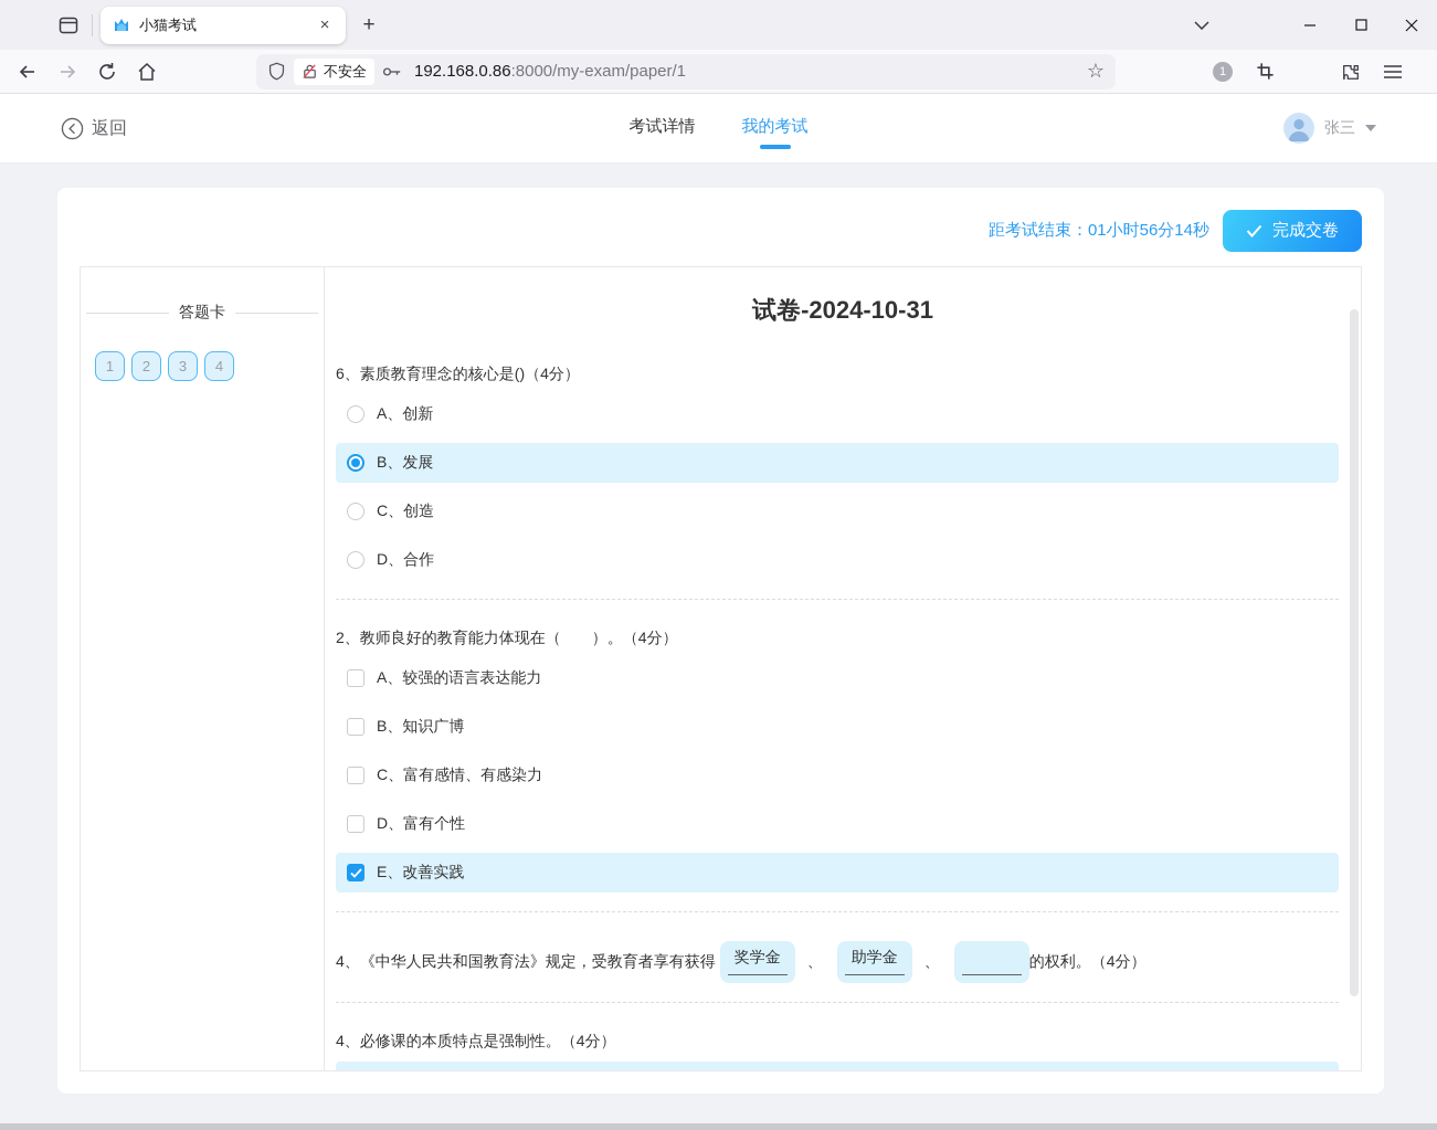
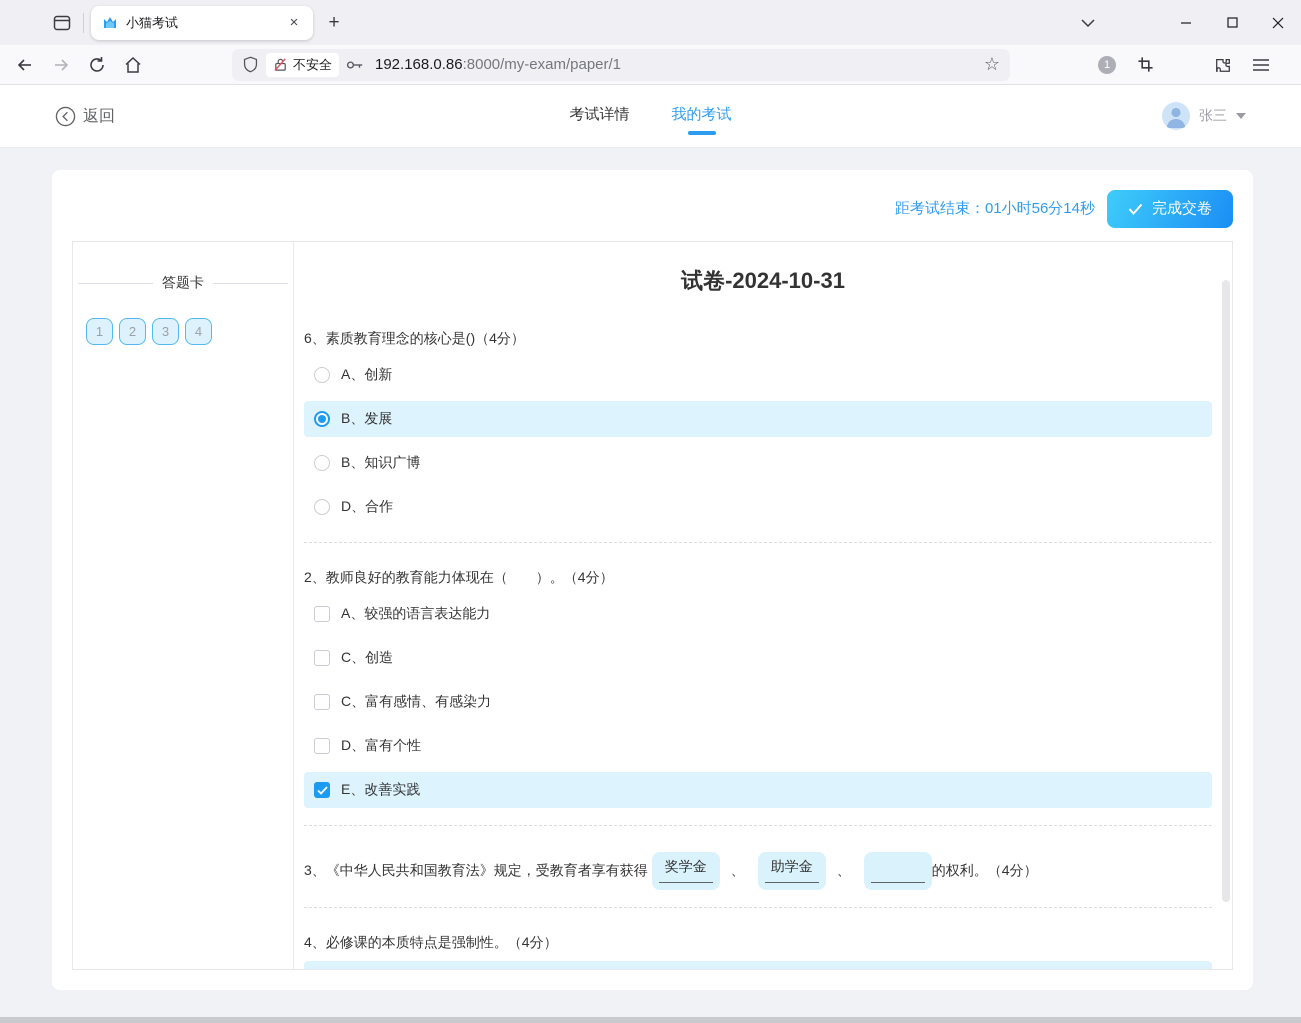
  小猫考试
  ×
  +
  不安全
  192.168.0.86:8000/my-exam/paper/1
  ☆
  1
  返回
  考试详情
  我的考试
  张三
  距考试结束：01小时56分14秒
  完成交卷
  答题卡
  1
  2
  3
  4
  试卷-2024-10-31
  6、素质教育理念的核心是()（4分）
  A、创新
  B、发展
- C、创造
+ B、知识广博
  D、合作
  2、教师良好的教育能力体现在（ ）。（4分）
  A、较强的语言表达能力
- B、知识广博
+ C、创造
  C、富有感情、有感染力
  D、富有个性
  E、改善实践
- 4、《中华人民共和国教育法》规定，受教育者享有获得
+ 3、《中华人民共和国教育法》规定，受教育者享有获得
  奖学金
  、
  助学金
  、
  的权利。（4分）
  4、必修课的本质特点是强制性。（4分）
